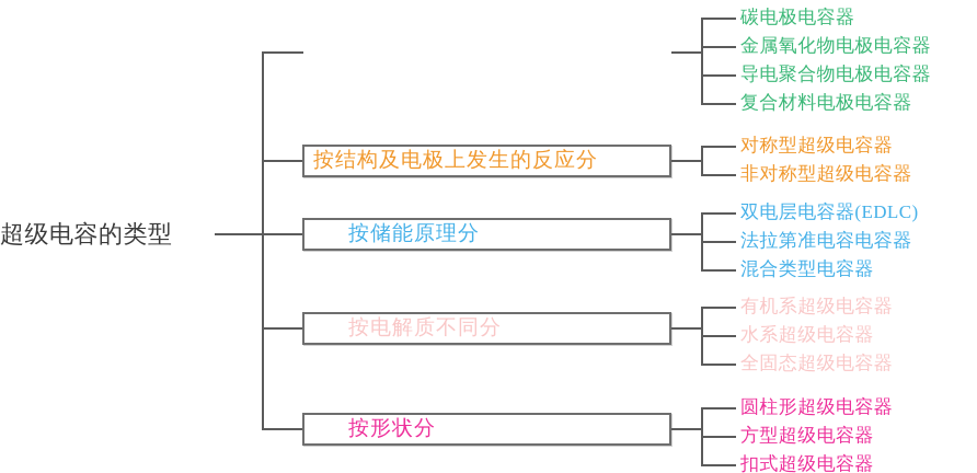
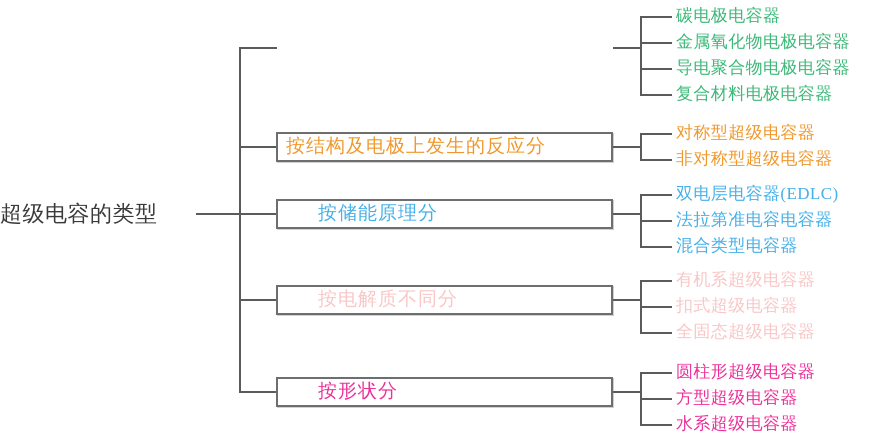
  超级电容的类型
  碳电极电容器
  金属氧化物电极电容器
  导电聚合物电极电容器
  复合材料电极电容器
  按结构及电极上发生的反应分
  对称型超级电容器
  非对称型超级电容器
  按储能原理分
  双电层电容器(EDLC)
  法拉第准电容电容器
  混合类型电容器
  按电解质不同分
  有机系超级电容器
- 水系超级电容器
+ 扣式超级电容器
  全固态超级电容器
  按形状分
  圆柱形超级电容器
  方型超级电容器
- 扣式超级电容器
+ 水系超级电容器
